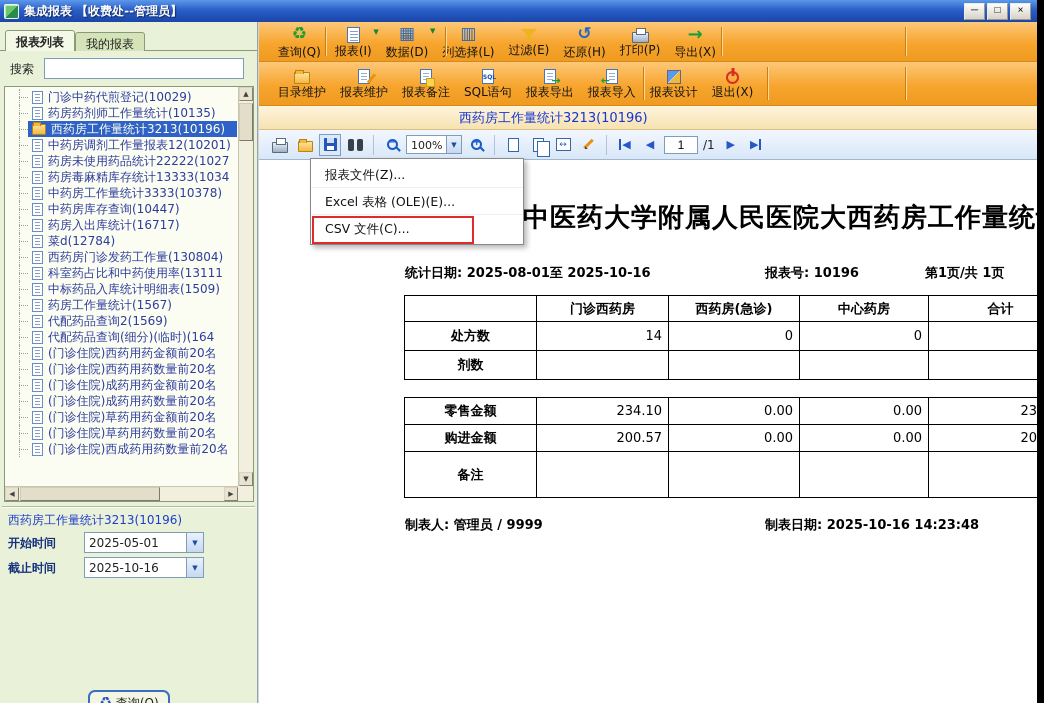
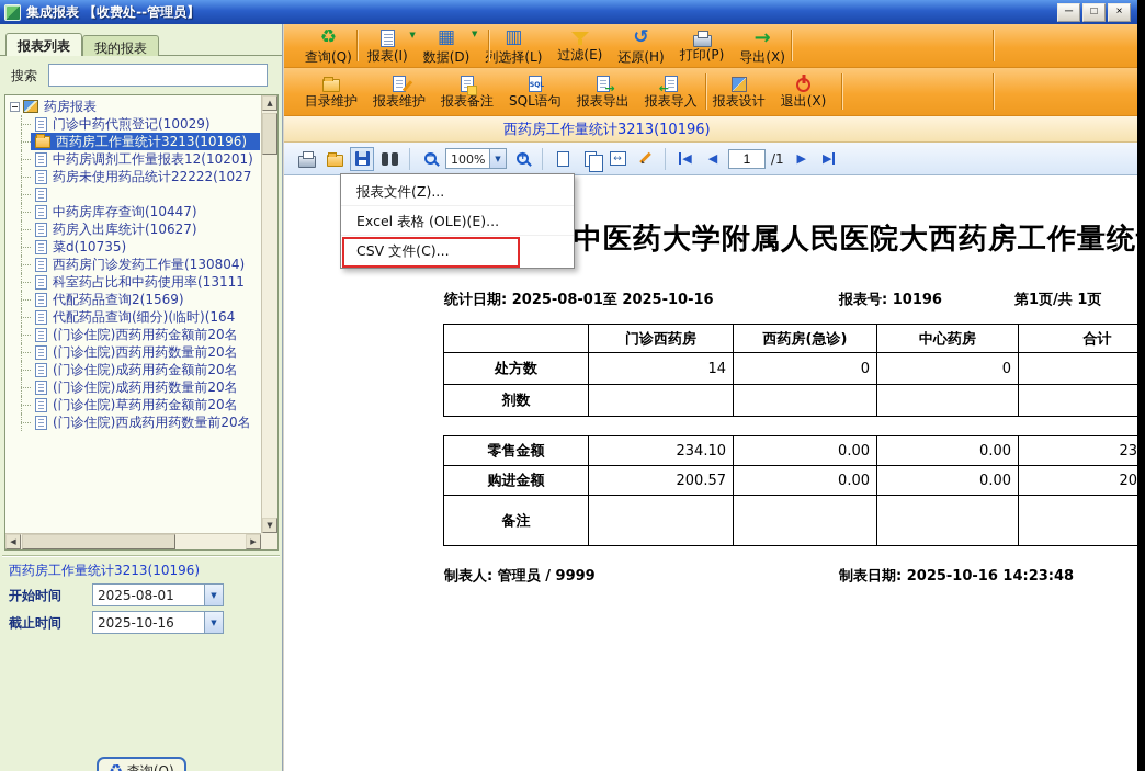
  集成报表 【收费处--管理员】
  ─
  □
  ×
  报表列表
  我的报表
  搜索
+ 药房报表
  门诊中药代煎登记(10029)
- 药房药剂师工作量统计(10135)
  西药房工作量统计3213(10196)
  中药房调剂工作量报表12(10201)
  药房未使用药品统计22222(1027
- 药房毒麻精库存统计13333(1034
- 中药房工作量统计3333(10378)
  中药房库存查询(10447)
- 药房入出库统计(16717)
+ 药房入出库统计(10627)
- 菜d(12784)
+ 菜d(10735)
  西药房门诊发药工作量(130804)
  科室药占比和中药使用率(13111
- 中标药品入库统计明细表(1509)
- 药房工作量统计(1567)
  代配药品查询2(1569)
  代配药品查询(细分)(临时)(164
  (门诊住院)西药用药金额前20名
  (门诊住院)西药用药数量前20名
  (门诊住院)成药用药金额前20名
  (门诊住院)成药用药数量前20名
  (门诊住院)草药用药金额前20名
- (门诊住院)草药用药数量前20名
  (门诊住院)西成药用药数量前20名
  ▲
  ▼
  ◀
  ▶
  西药房工作量统计3213(10196)
  开始时间
- 2025-05-01
+ 2025-08-01
  截止时间
  2025-10-16
  查询(Q)
  报表(I)
  ▼
  数据(D)
  ▼
  列选择(L)
  过滤(E)
  还原(H)
  打印(P)
  导出(X)
  目录维护
  报表维护
  报表备注
  SQL语句
  报表导出
  报表导入
  报表设计
  退出(X)
  西药房工作量统计3213(10196)
  −
  100%
  ▼
  +
  ◀
  ◀
  1
  /1
  ▶
  ▶
  中医药大学附属人民医院大西药房工作量统
  统计日期: 2025-08-01至 2025-10-16
  报表号: 10196
  第1页/共 1页
  门诊西药房
  西药房(急诊)
  中心药房
  合计
  处方数
  14
  0
  0
  剂数
  零售金额
  234.10
  0.00
  0.00
  购进金额
  200.57
  0.00
  0.00
  备注
  制表人: 管理员 / 9999
  制表日期: 2025-10-16 14:23:48
  报表文件(Z)...
  Excel 表格 (OLE)(E)...
  CSV 文件(C)...
